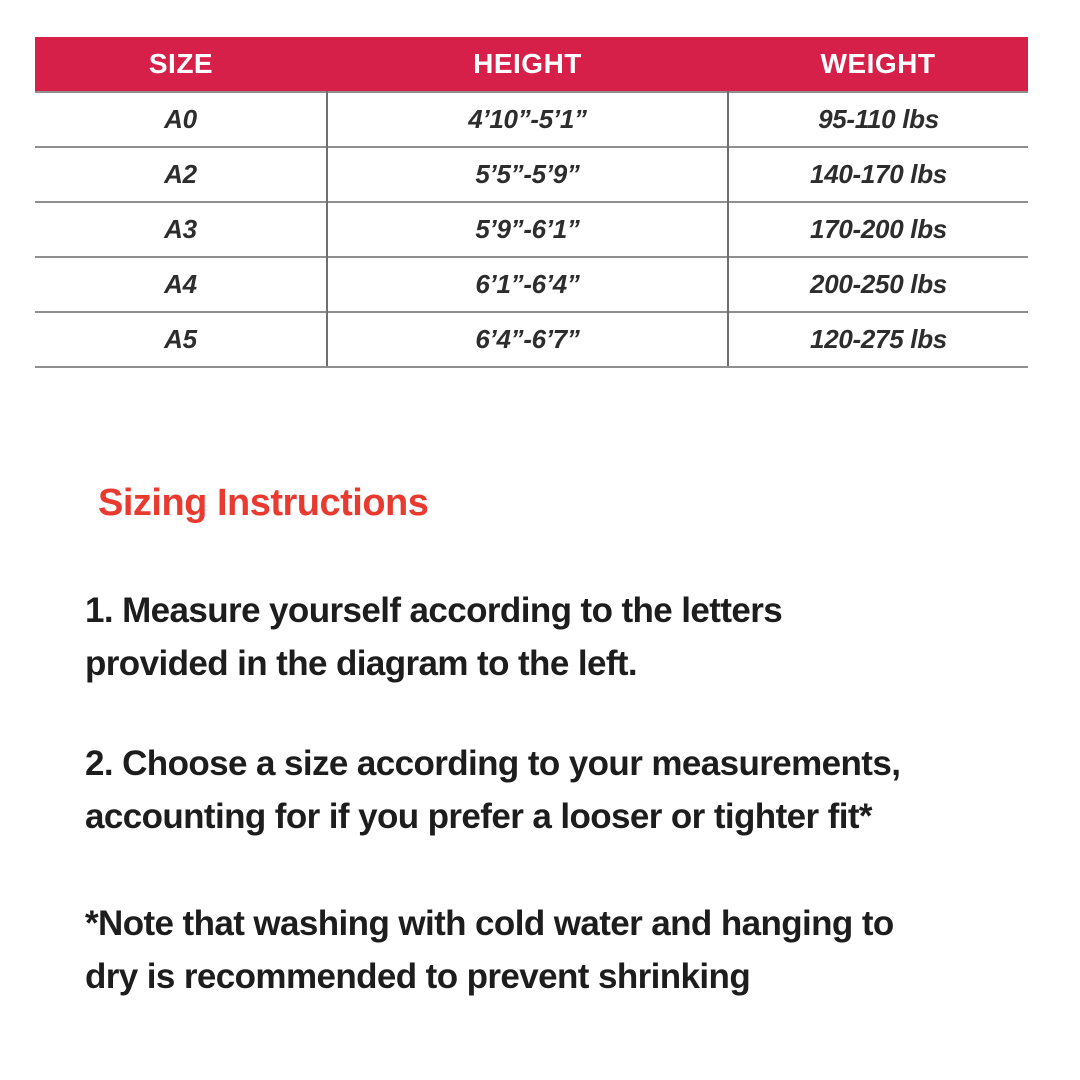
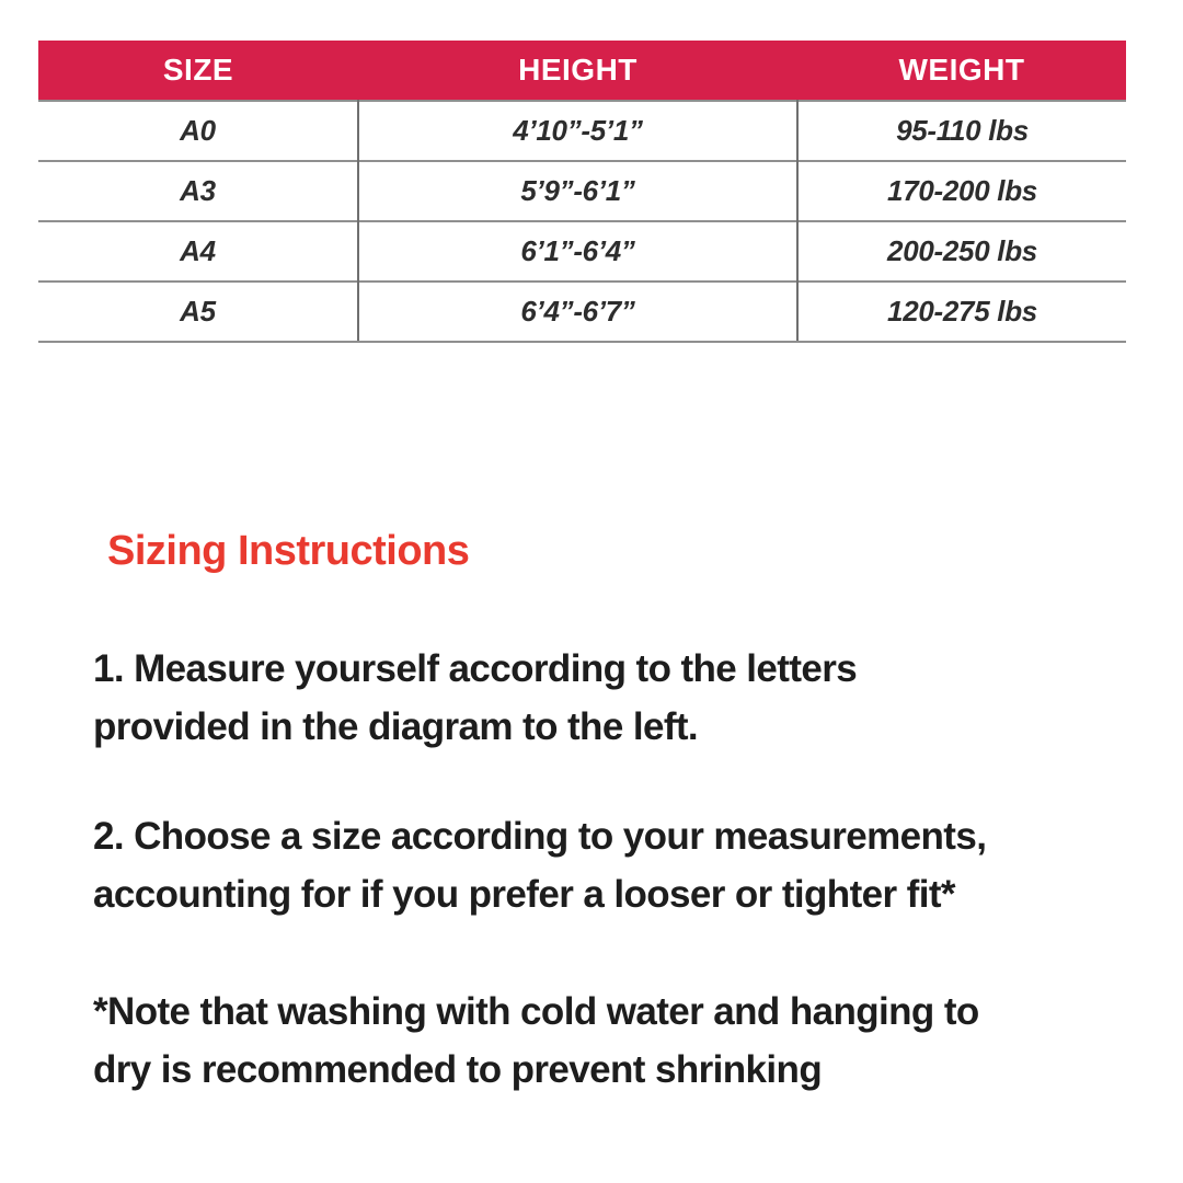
  SIZE	HEIGHT	WEIGHT
  A0	4’10”-5’1”	95-110 lbs
- A2	5’5”-5’9”	140-170 lbs
  A3	5’9”-6’1”	170-200 lbs
  A4	6’1”-6’4”	200-250 lbs
  A5	6’4”-6’7”	120-275 lbs
  Sizing Instructions
  1. Measure yourself according to the letters
  provided in the diagram to the left.
  2. Choose a size according to your measurements,
  accounting for if you prefer a looser or tighter fit*
  *Note that washing with cold water and hanging to
  dry is recommended to prevent shrinking
